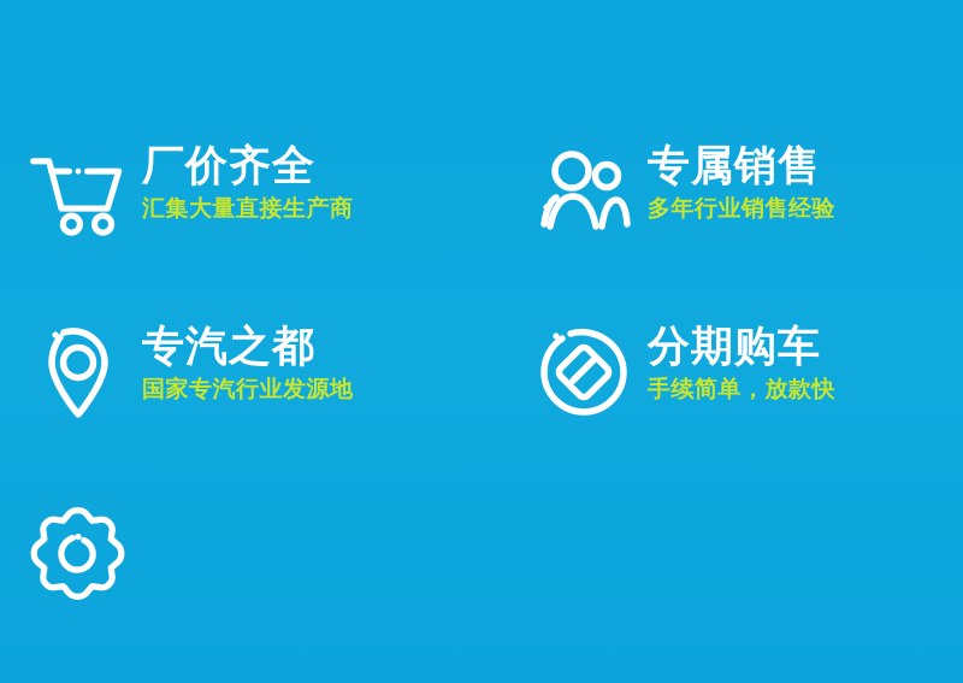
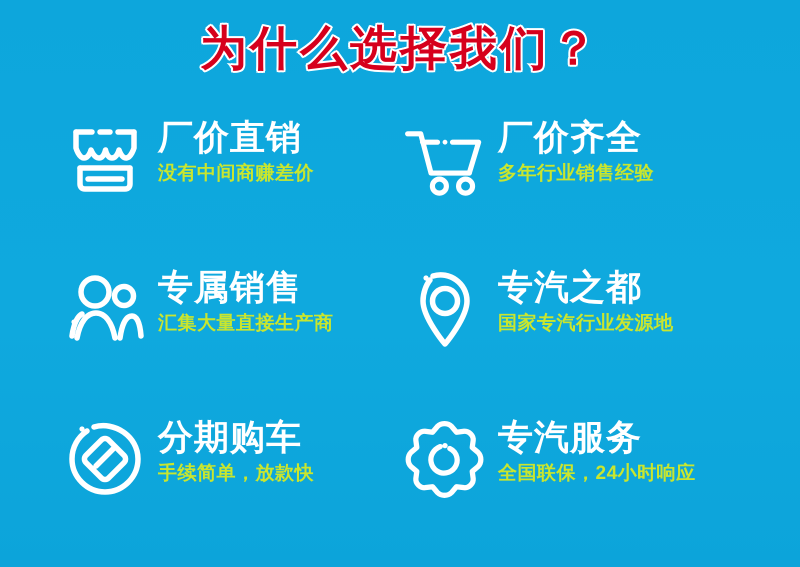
+ 为什么选择我们？
+ 厂价直销
+ 没有中间商赚差价
  厂价齐全
- 汇集大量直接生产商
+ 多年行业销售经验
  专属销售
- 多年行业销售经验
+ 汇集大量直接生产商
  专汽之都
  国家专汽行业发源地
  分期购车
  手续简单，放款快
+ 专汽服务
+ 全国联保，24小时响应
